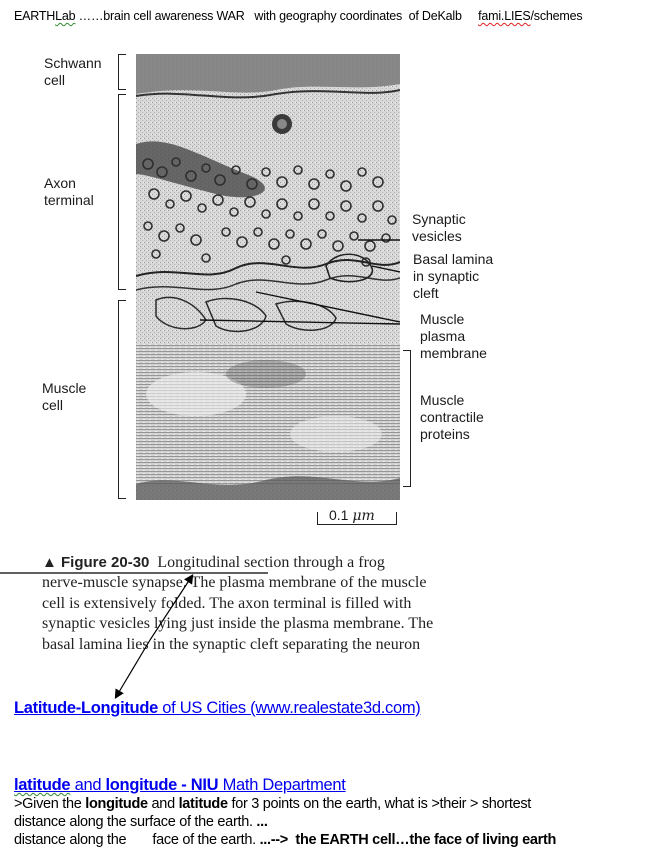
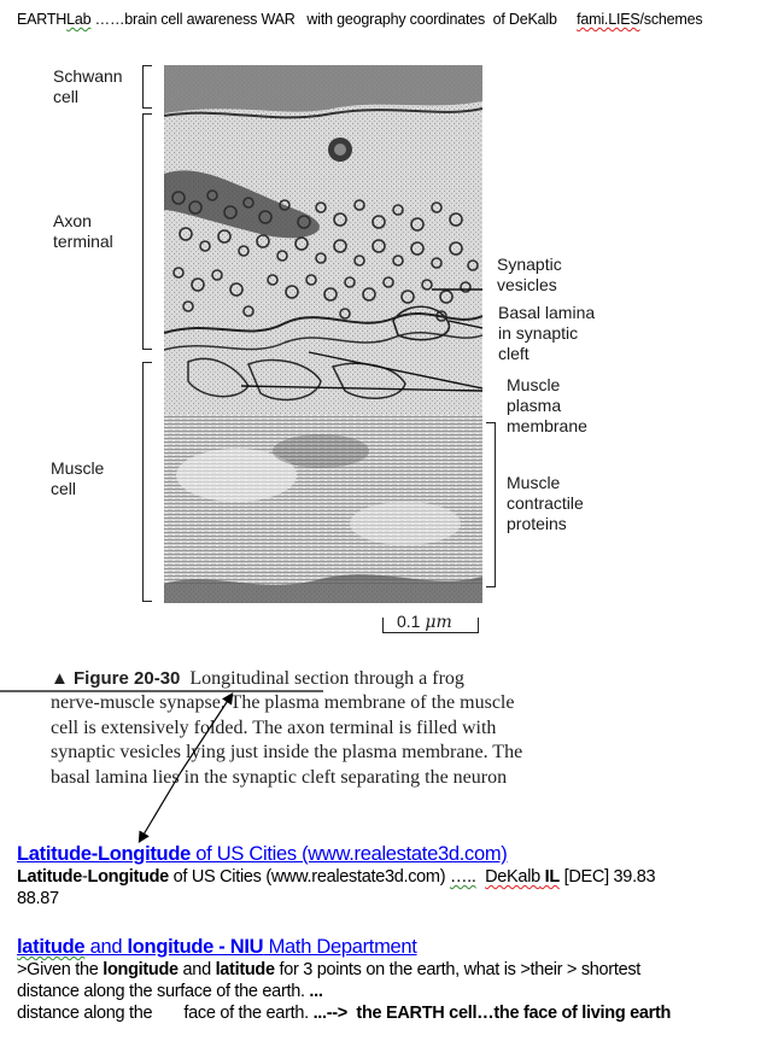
  EARTH Lab ……brain cell awareness WAR with geography coordinates of DeKalb fami.LIES/schemes
  Schwann
  cell
  Axon
  terminal
  Muscle
  cell
  Synaptic
  vesicles
  Basal lamina
  in synaptic
  cleft
  Muscle
  plasma
  membrane
  Muscle
  contractile
  proteins
  0.1 μm
  ▲ Figure 20-30 Longitudinal section through a frog
  nerve-muscle synapse. The plasma membrane of the muscle
  cell is extensively folded. The axon terminal is filled with
  synaptic vesicles lying just inside the plasma membrane. The
  basal lamina lies in the synaptic cleft separating the neuron
  Latitude-Longitude of US Cities (www.realestate3d.com)
+ Latitude-Longitude of US Cities (www.realestate3d.com) ….. DeKalb IL [DEC] 39.83
+ 88.87
  latitude and longitude - NIU Math Department
  >Given the longitude and latitude for 3 points on the earth, what is >their > shortest
  distance along the surface of the earth. ...
  distance along the face of the earth. ...--> the EARTH cell…the face of living earth
